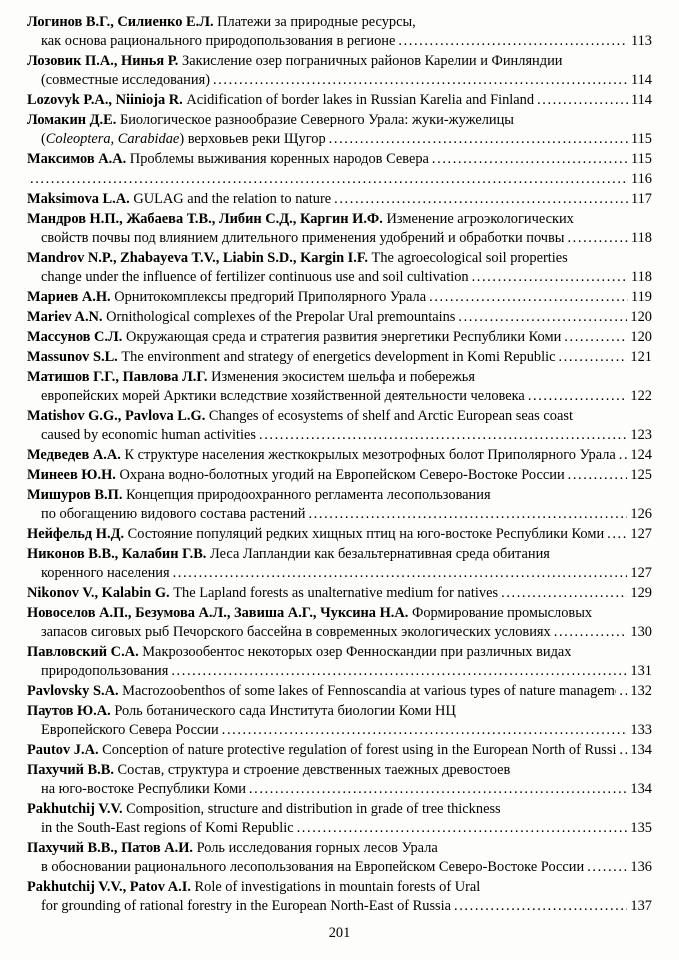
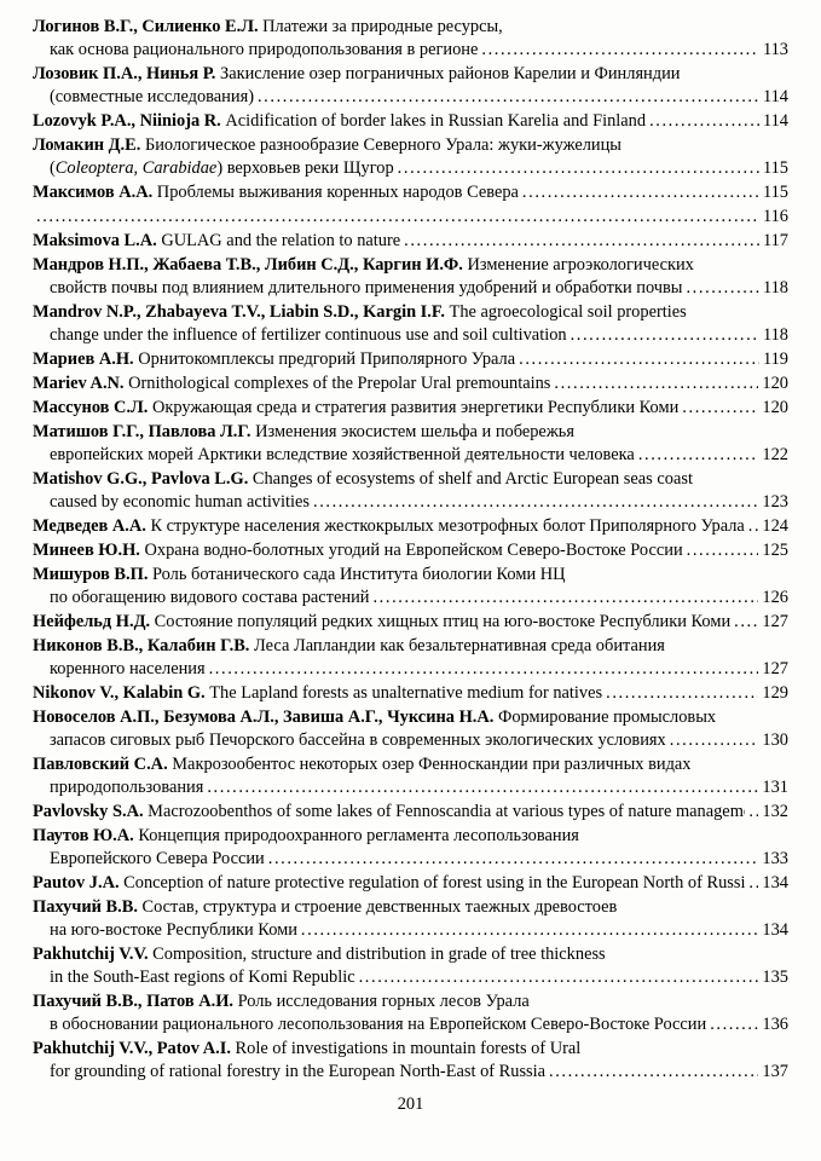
  Логинов В.Г., Силиенко Е.Л. Платежи за природные ресурсы,
  как основа рационального природопользования в регионе
  113
  Лозовик П.А., Нинья Р. Закисление озер пограничных районов Карелии и Финляндии
  (совместные исследования)
  114
  Lozovyk P.A., Niinioja R. Acidification of border lakes in Russian Karelia and Finland
  114
  Ломакин Д.Е. Биологическое разнообразие Северного Урала: жуки-жужелицы
  (Coleoptera, Carabidae) верховьев реки Щугор
  115
  Максимов А.А. Проблемы выживания коренных народов Севера
  115
  116
  Maksimova L.A. GULAG and the relation to nature
  117
  Мандров Н.П., Жабаева Т.В., Либин С.Д., Каргин И.Ф. Изменение агроэкологических
  свойств почвы под влиянием длительного применения удобрений и обработки почвы
  118
  Mandrov N.P., Zhabayeva T.V., Liabin S.D., Kargin I.F. The agroecological soil properties
  change under the influence of fertilizer continuous use and soil cultivation
  118
  Мариев А.Н. Орнитокомплексы предгорий Приполярного Урала
  119
  Mariev A.N. Ornithological complexes of the Prepolar Ural premountains
  120
  Массунов С.Л. Окружающая среда и стратегия развития энергетики Республики Коми
  120
- Massunov S.L. The environment and strategy of energetics development in Komi Republic
- 121
  Матишов Г.Г., Павлова Л.Г. Изменения экосистем шельфа и побережья
  европейских морей Арктики вследствие хозяйственной деятельности человека
  122
  Matishov G.G., Pavlova L.G. Changes of ecosystems of shelf and Arctic European seas coast
  caused by economic human activities
  123
  Медведев А.А. К структуре населения жесткокрылых мезотрофных болот Приполярного Урала
  124
  Минеев Ю.Н. Охрана водно-болотных угодий на Европейском Северо-Востоке России
  125
- Мишуров В.П. Концепция природоохранного регламента лесопользования
+ Мишуров В.П. Роль ботанического сада Института биологии Коми НЦ
  по обогащению видового состава растений
  126
  Нейфельд Н.Д. Состояние популяций редких хищных птиц на юго-востоке Республики Коми
  127
  Никонов В.В., Калабин Г.В. Леса Лапландии как безальтернативная среда обитания
  коренного населения
  127
  Nikonov V., Kalabin G. The Lapland forests as unalternative medium for natives
  129
  Новоселов А.П., Безумова А.Л., Завиша А.Г., Чуксина Н.А. Формирование промысловых
  запасов сиговых рыб Печорского бассейна в современных экологических условиях
  130
  Павловский С.А. Макрозообентос некоторых озер Фенноскандии при различных видах
  природопользования
  131
  Pavlovsky S.A. Macrozoobenthos of some lakes of Fennoscandia at various types of nature managem
  132
- Паутов Ю.А. Роль ботанического сада Института биологии Коми НЦ
+ Паутов Ю.А. Концепция природоохранного регламента лесопользования
  Европейского Севера России
  133
  Pautov J.A. Conception of nature protective regulation of forest using in the European North of Russi
  134
  Пахучий В.В. Состав, структура и строение девственных таежных древостоев
  на юго-востоке Республики Коми
  134
  Pakhutchij V.V. Composition, structure and distribution in grade of tree thickness
  in the South-East regions of Komi Republic
  135
  Пахучий В.В., Патов А.И. Роль исследования горных лесов Урала
  в обосновании рационального лесопользования на Европейском Северо-Востоке России
  136
  Pakhutchij V.V., Patov A.I. Role of investigations in mountain forests of Ural
  for grounding of rational forestry in the European North-East of Russia
  137
  201
